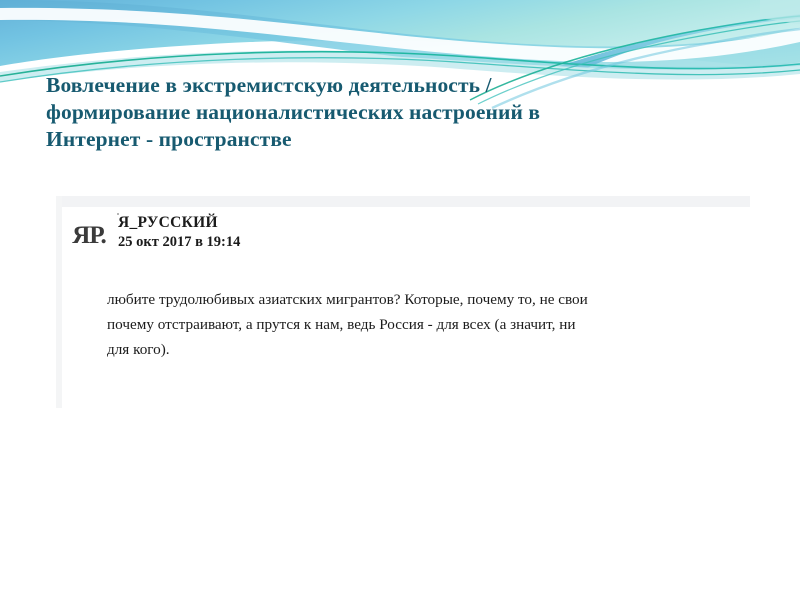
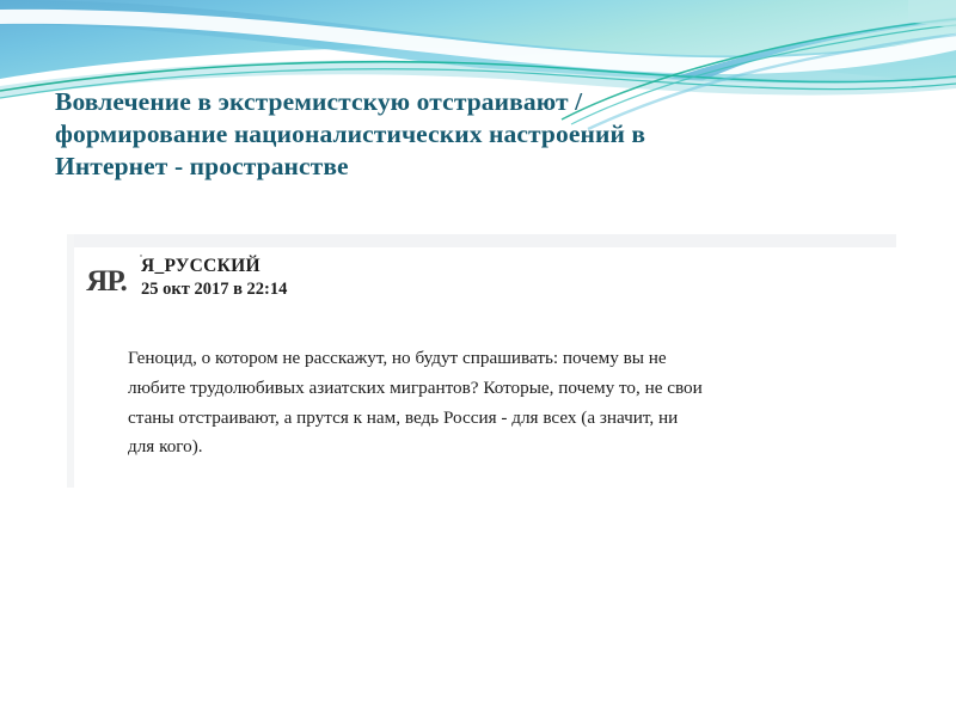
- Вовлечение в экстремистскую деятельность /
+ Вовлечение в экстремистскую отстраивают /
  формирование националистических настроений в
  Интернет - пространстве
  ЯР.
  Я_РУССКИЙ
- 25 окт 2017 в 19:14
+ 25 окт 2017 в 22:14
+ Геноцид, о котором не расскажут, но будут спрашивать: почему вы не
  любите трудолюбивых азиатских мигрантов? Которые, почему то, не свои
- почему отстраивают, а прутся к нам, ведь Россия - для всех (а значит, ни
+ станы отстраивают, а прутся к нам, ведь Россия - для всех (а значит, ни
  для кого).
